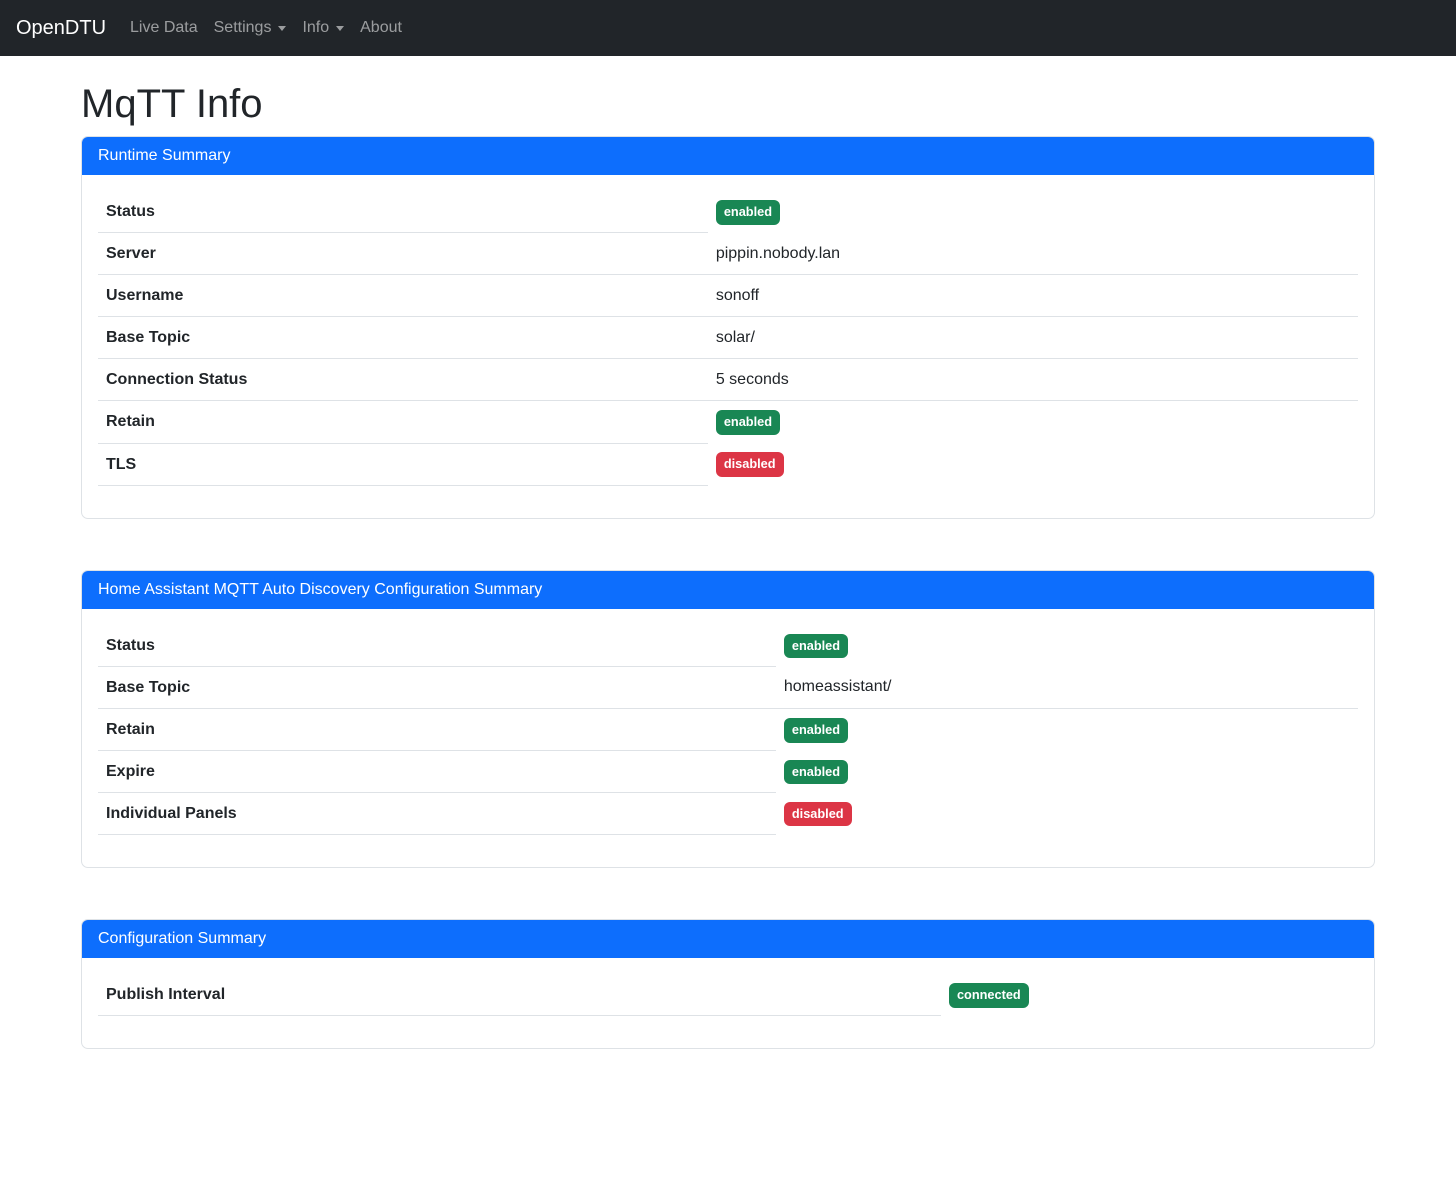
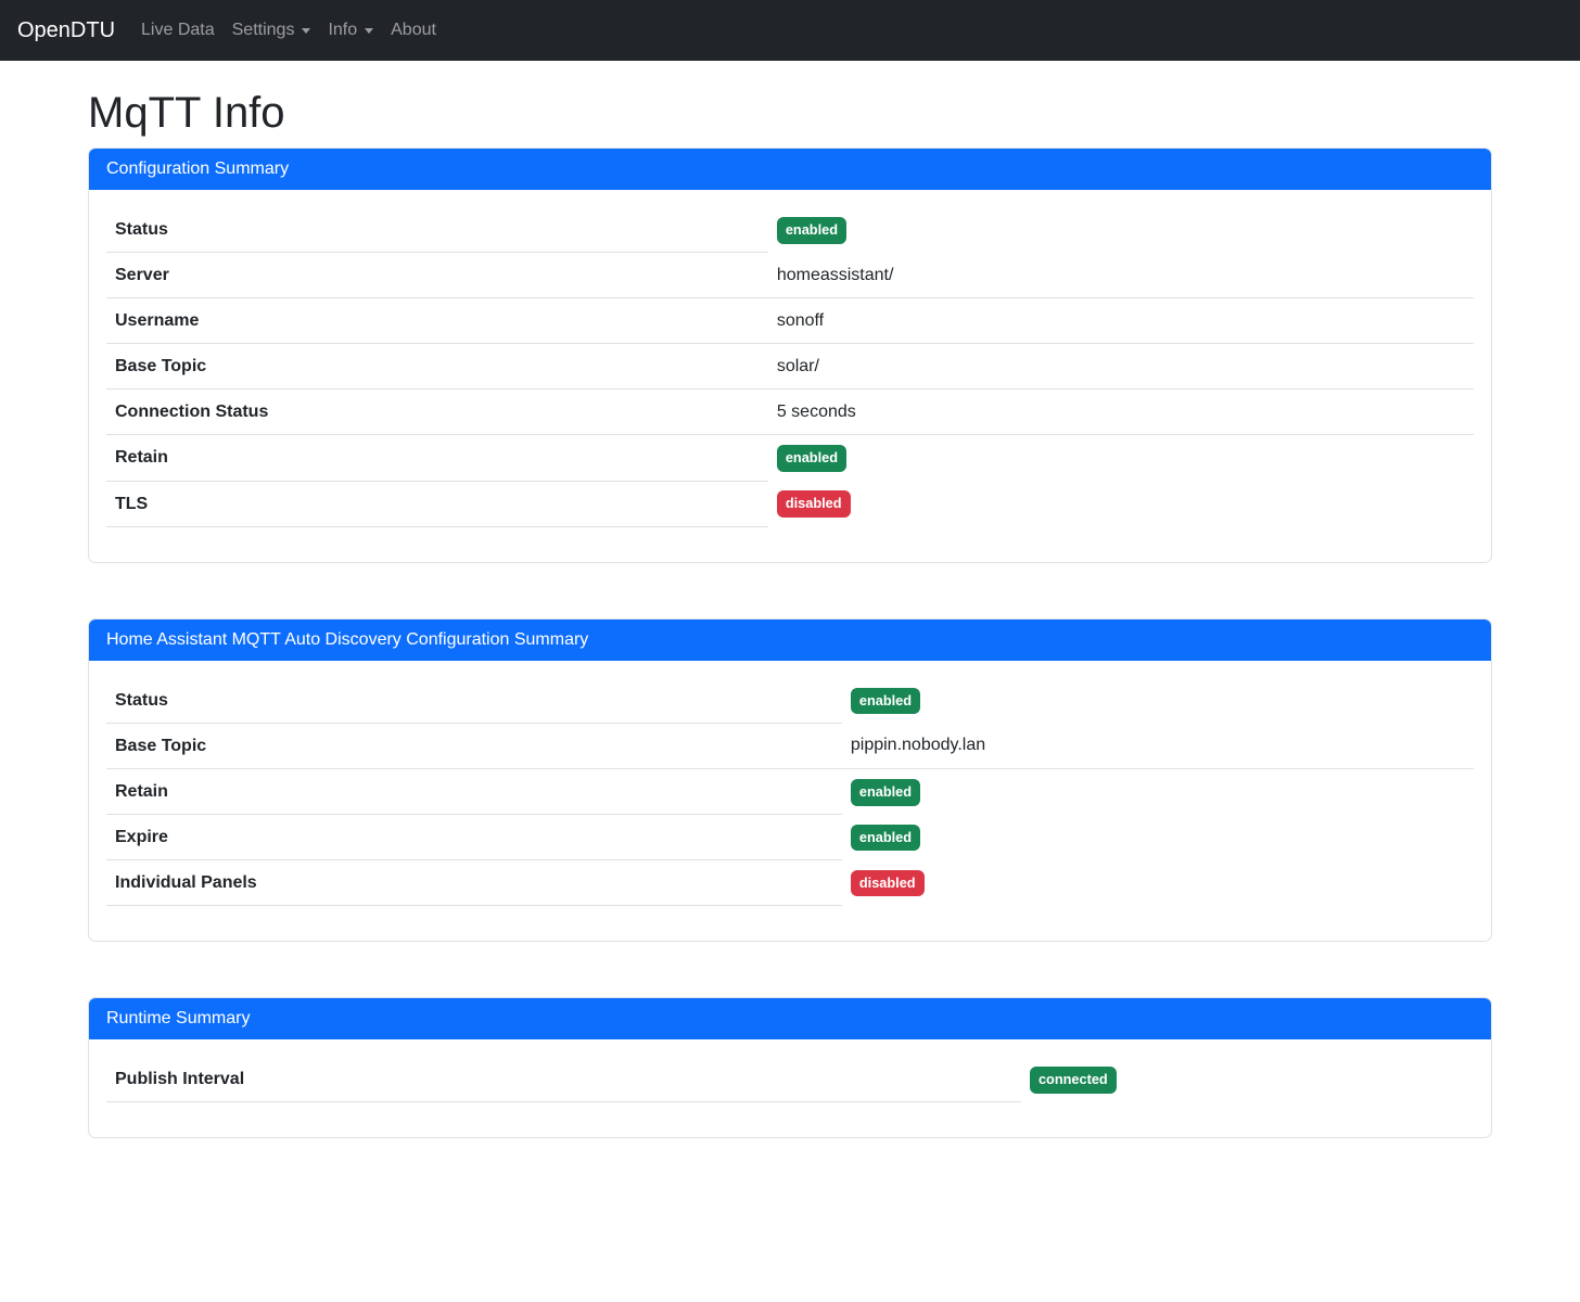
  OpenDTU
  Live Data
  Settings
  Info
  About
  MqTT Info
- Runtime Summary
+ Configuration Summary
  Status	enabled
- Server	pippin.nobody.lan
+ Server	homeassistant/
  Username	sonoff
  Base Topic	solar/
  Connection Status	5 seconds
  Retain	enabled
  TLS	disabled
  Home Assistant MQTT Auto Discovery Configuration Summary
  Status	enabled
- Base Topic	homeassistant/
+ Base Topic	pippin.nobody.lan
  Retain	enabled
  Expire	enabled
  Individual Panels	disabled
- Configuration Summary
+ Runtime Summary
  Publish Interval	connected
